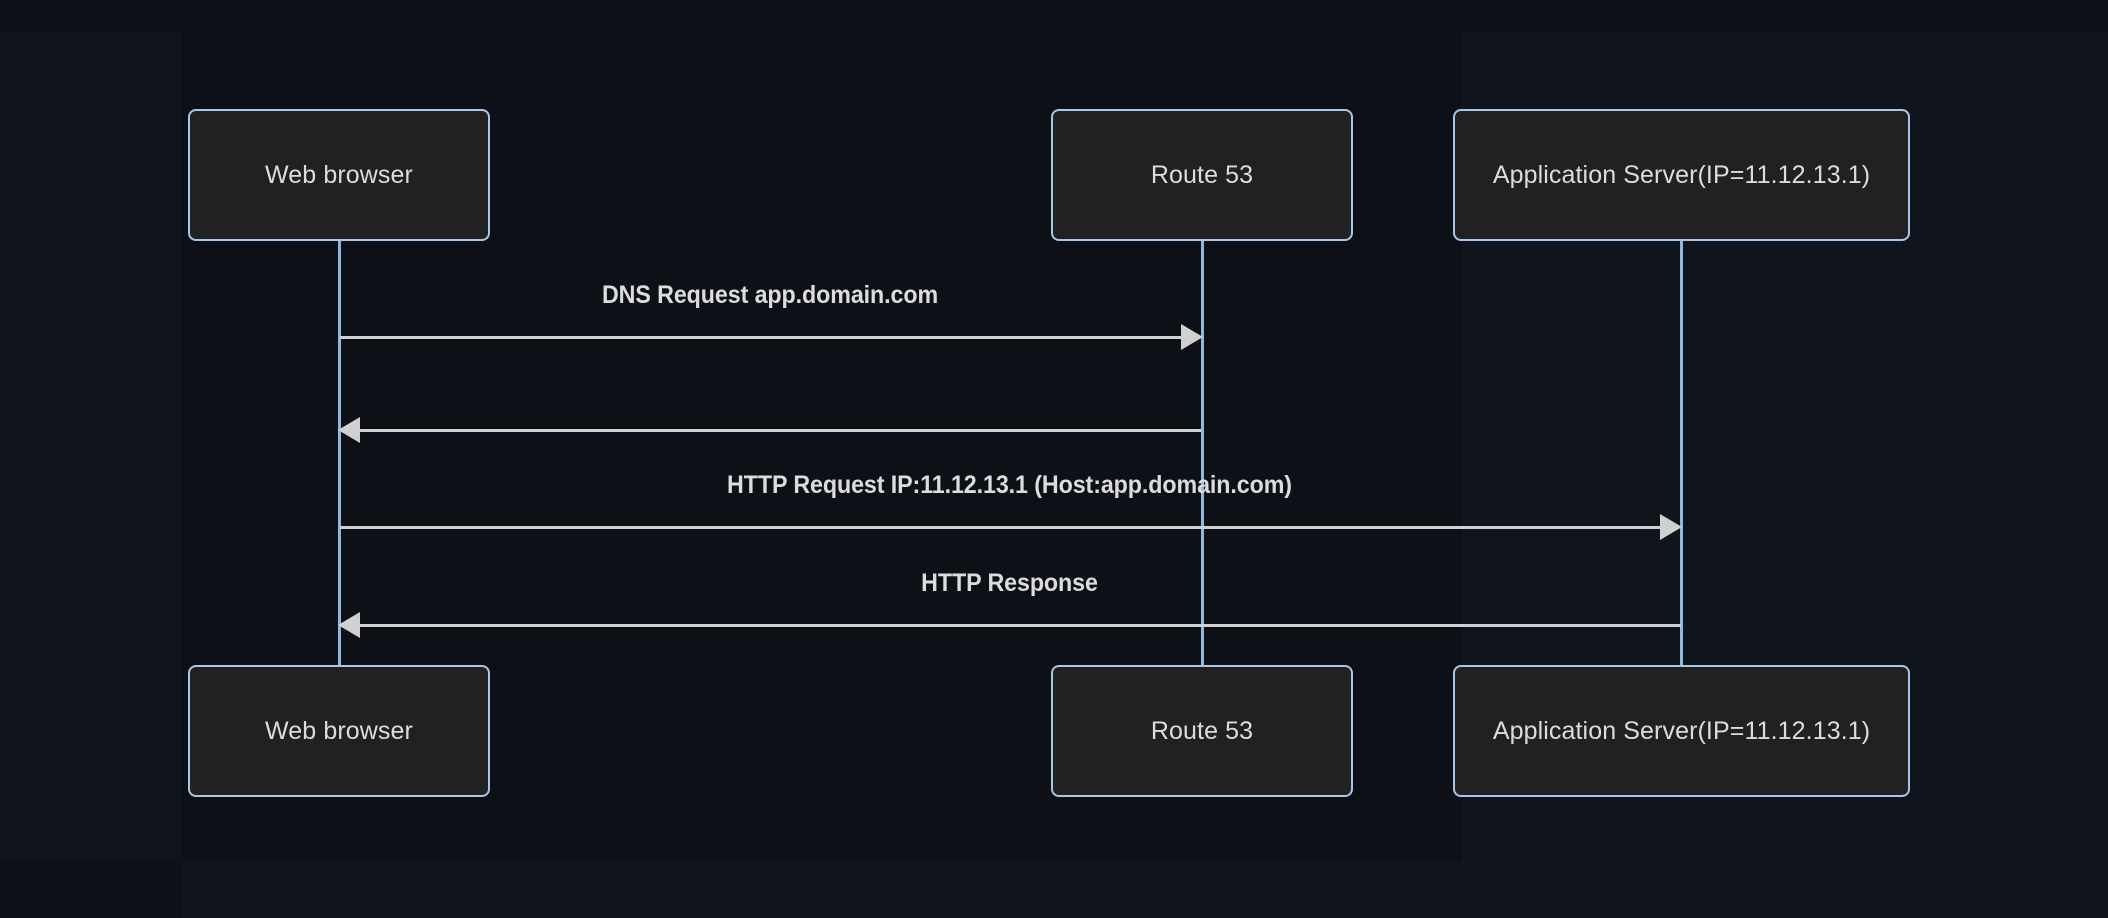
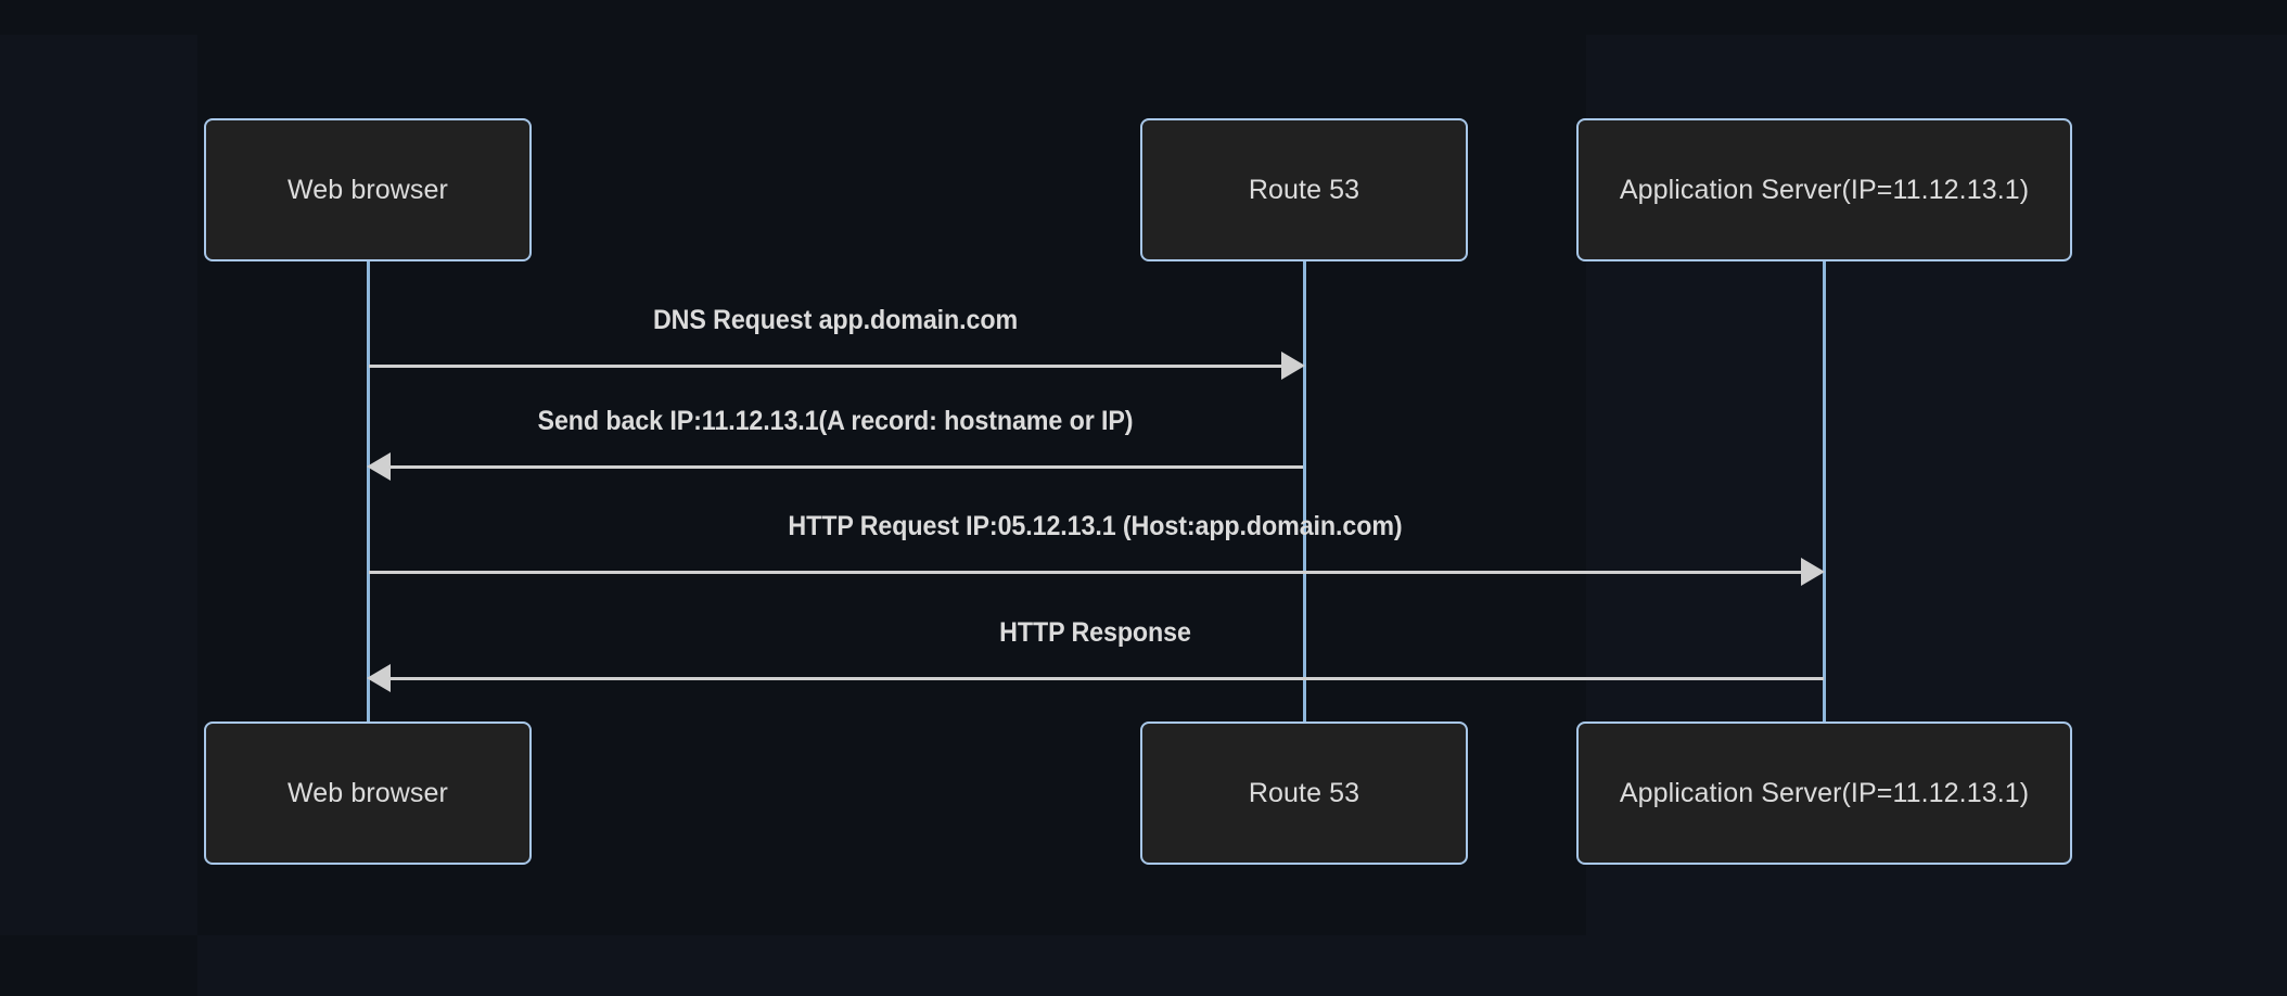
  Web browser
  Route 53
  Application Server(IP=11.12.13.1)
  Web browser
  Route 53
  Application Server(IP=11.12.13.1)
  DNS Request app.domain.com
+ Send back IP:11.12.13.1(A record: hostname or IP)
- HTTP Request IP:11.12.13.1 (Host:app.domain.com)
+ HTTP Request IP:05.12.13.1 (Host:app.domain.com)
  HTTP Response
